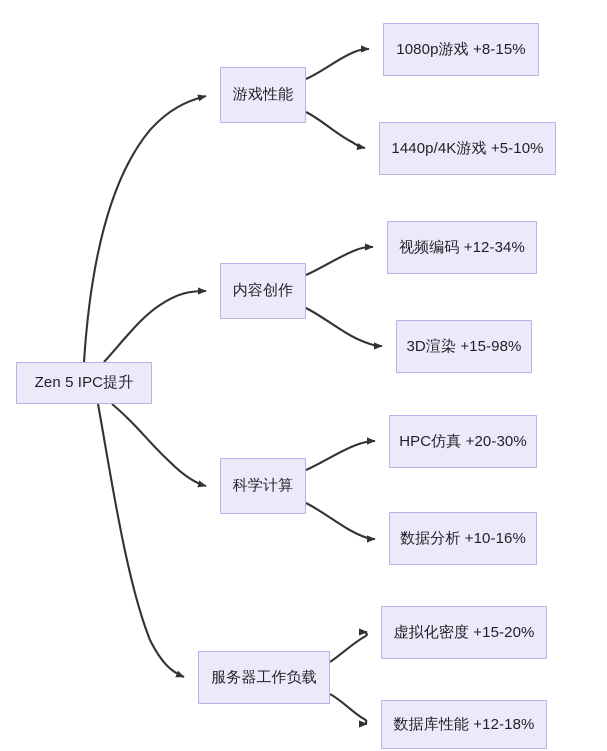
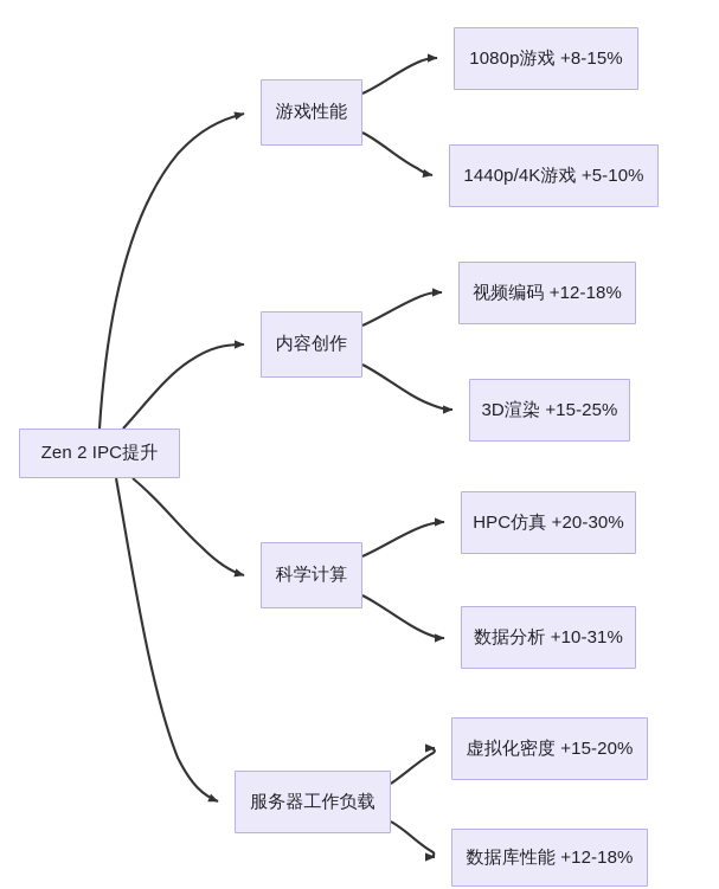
- Zen 5 IPC提升
+ Zen 2 IPC提升
  游戏性能
  1080p游戏 +8-15%
  1440p/4K游戏 +5-10%
  内容创作
- 视频编码 +12-34%
+ 视频编码 +12-18%
- 3D渲染 +15-98%
+ 3D渲染 +15-25%
  科学计算
  HPC仿真 +20-30%
- 数据分析 +10-16%
+ 数据分析 +10-31%
  服务器工作负载
  虚拟化密度 +15-20%
  数据库性能 +12-18%
